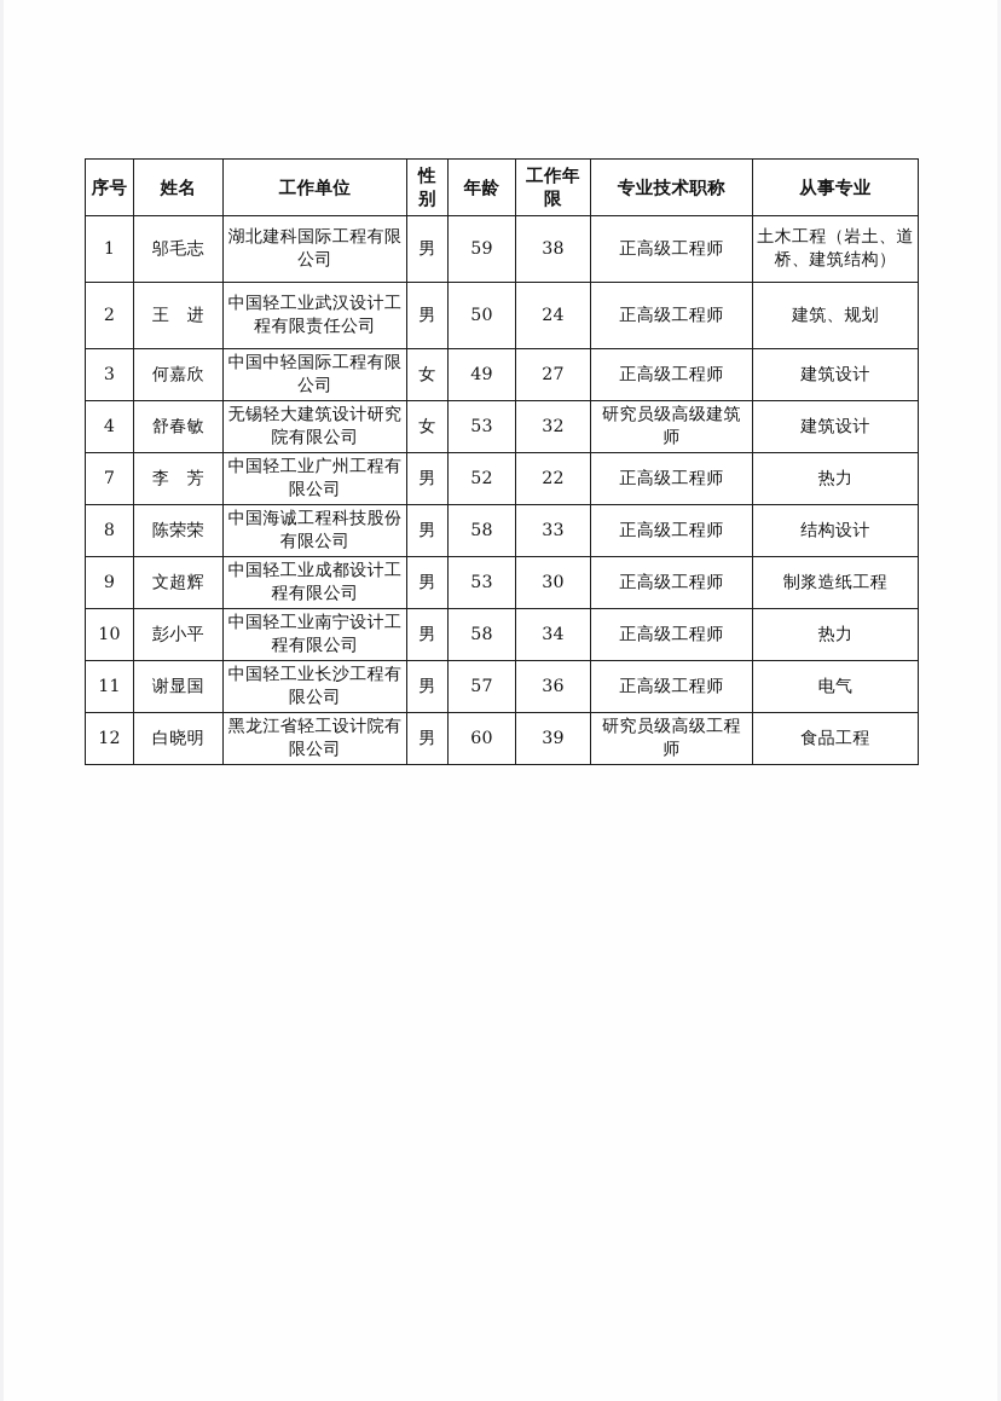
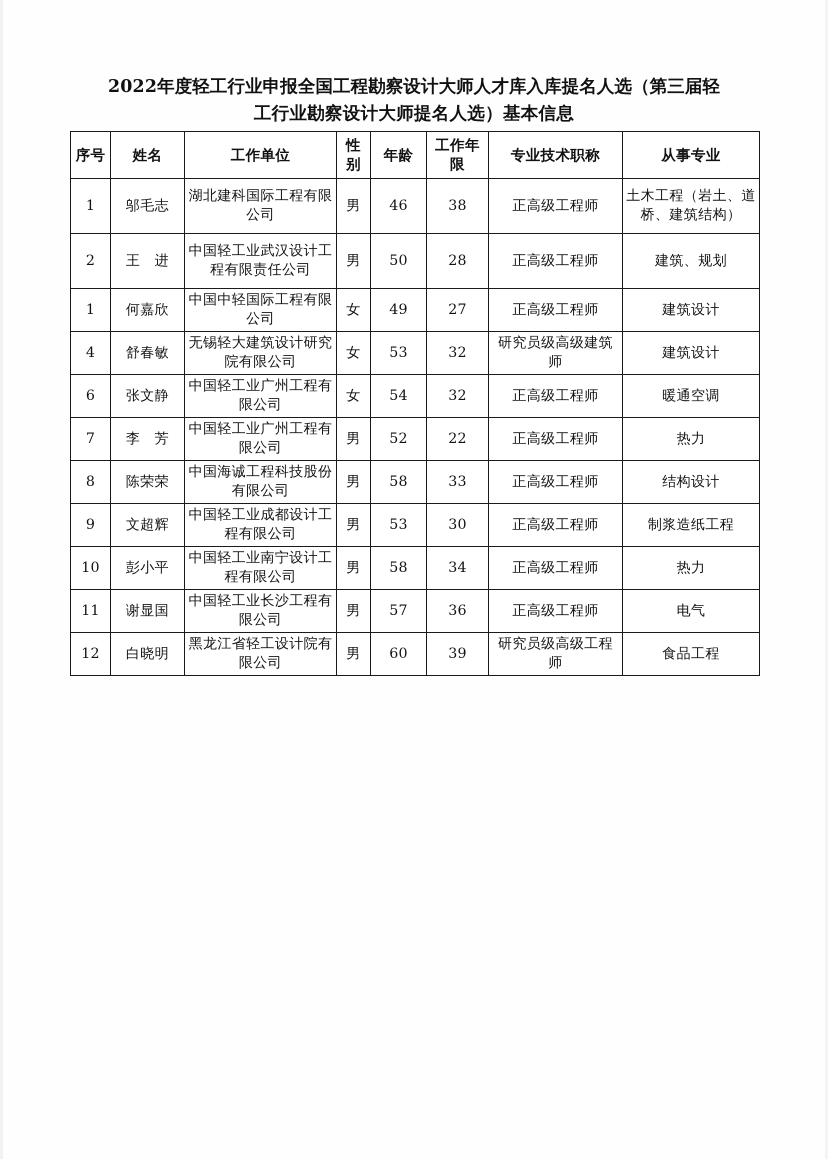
+ 2022年度轻工行业申报全国工程勘察设计大师人才库入库提名人选（第三届轻
+ 工行业勘察设计大师提名人选）基本信息
  序号	姓名	工作单位	性别	年龄	工作年限	专业技术职称	从事专业
- 1	邬毛志	湖北建科国际工程有限公司	男	59	38	正高级工程师	土木工程（岩土、道桥、建筑结构）
+ 1	邬毛志	湖北建科国际工程有限公司	男	46	38	正高级工程师	土木工程（岩土、道桥、建筑结构）
- 2	王 进	中国轻工业武汉设计工程有限责任公司	男	50	24	正高级工程师	建筑、规划
+ 2	王 进	中国轻工业武汉设计工程有限责任公司	男	50	28	正高级工程师	建筑、规划
- 3	何嘉欣	中国中轻国际工程有限公司	女	49	27	正高级工程师	建筑设计
+ 1	何嘉欣	中国中轻国际工程有限公司	女	49	27	正高级工程师	建筑设计
  4	舒春敏	无锡轻大建筑设计研究院有限公司	女	53	32	研究员级高级建筑师	建筑设计
+ 6	张文静	中国轻工业广州工程有限公司	女	54	32	正高级工程师	暖通空调
  7	李 芳	中国轻工业广州工程有限公司	男	52	22	正高级工程师	热力
  8	陈荣荣	中国海诚工程科技股份有限公司	男	58	33	正高级工程师	结构设计
  9	文超辉	中国轻工业成都设计工程有限公司	男	53	30	正高级工程师	制浆造纸工程
  10	彭小平	中国轻工业南宁设计工程有限公司	男	58	34	正高级工程师	热力
  11	谢显国	中国轻工业长沙工程有限公司	男	57	36	正高级工程师	电气
  12	白晓明	黑龙江省轻工设计院有限公司	男	60	39	研究员级高级工程师	食品工程
